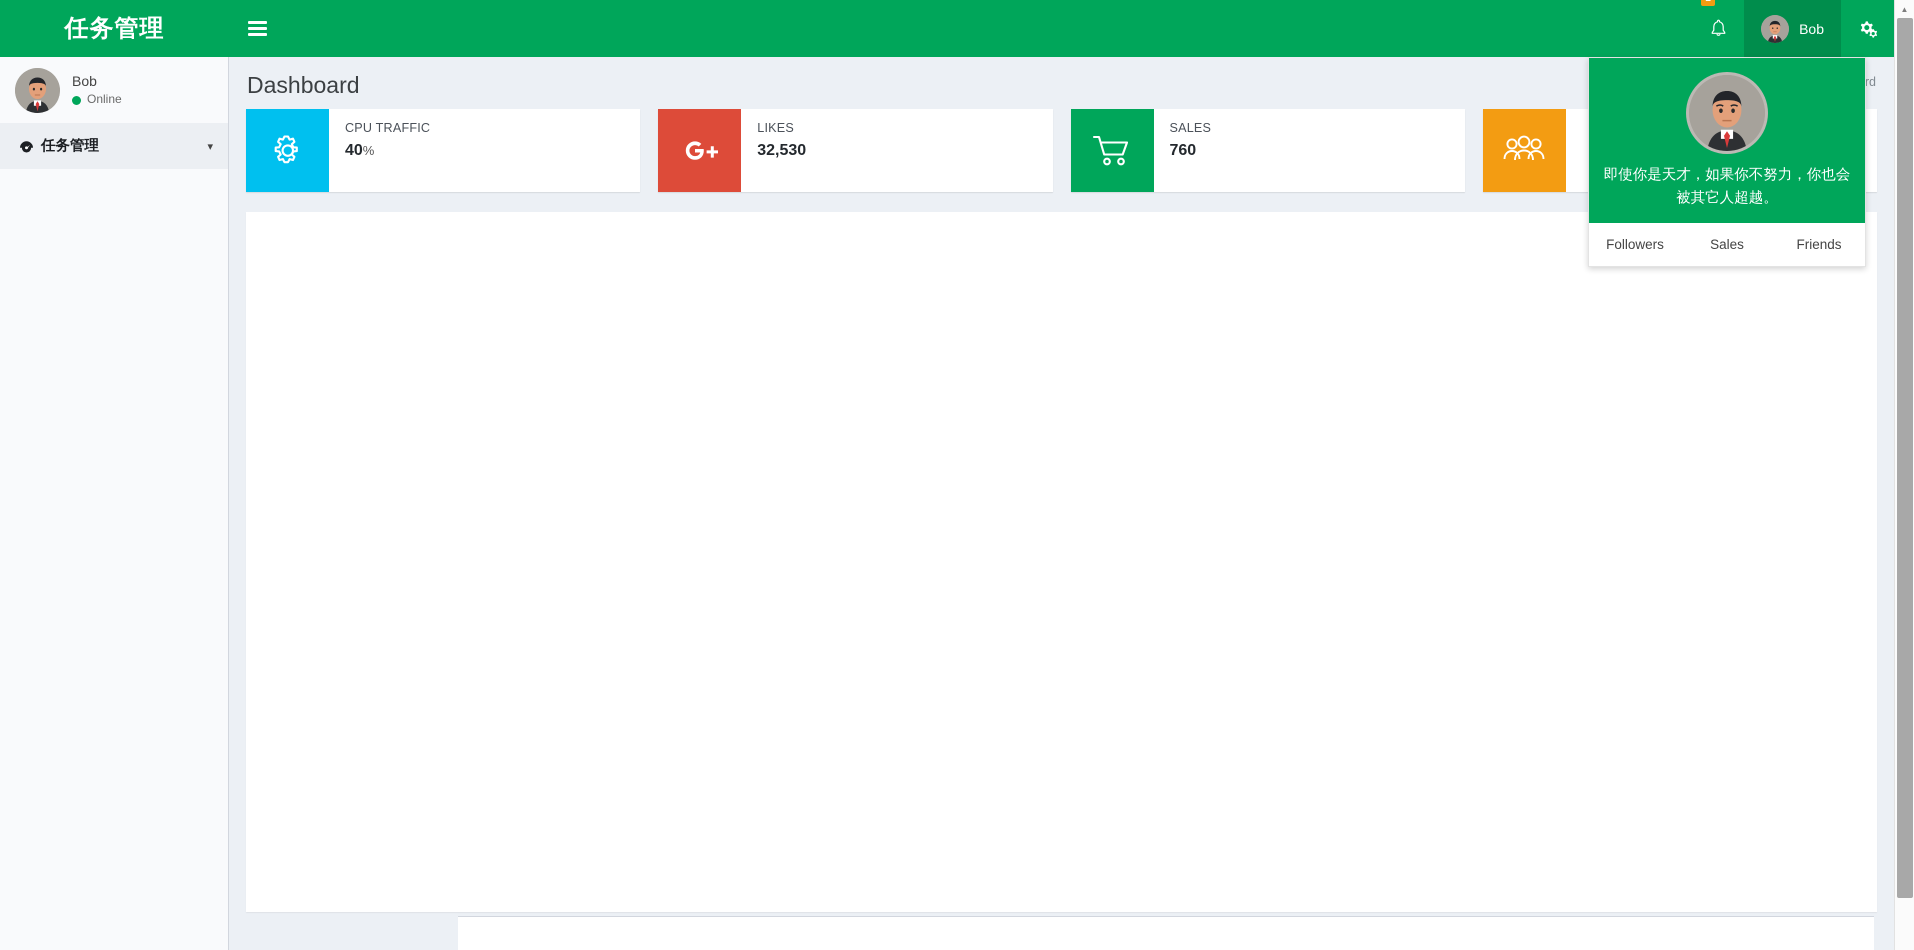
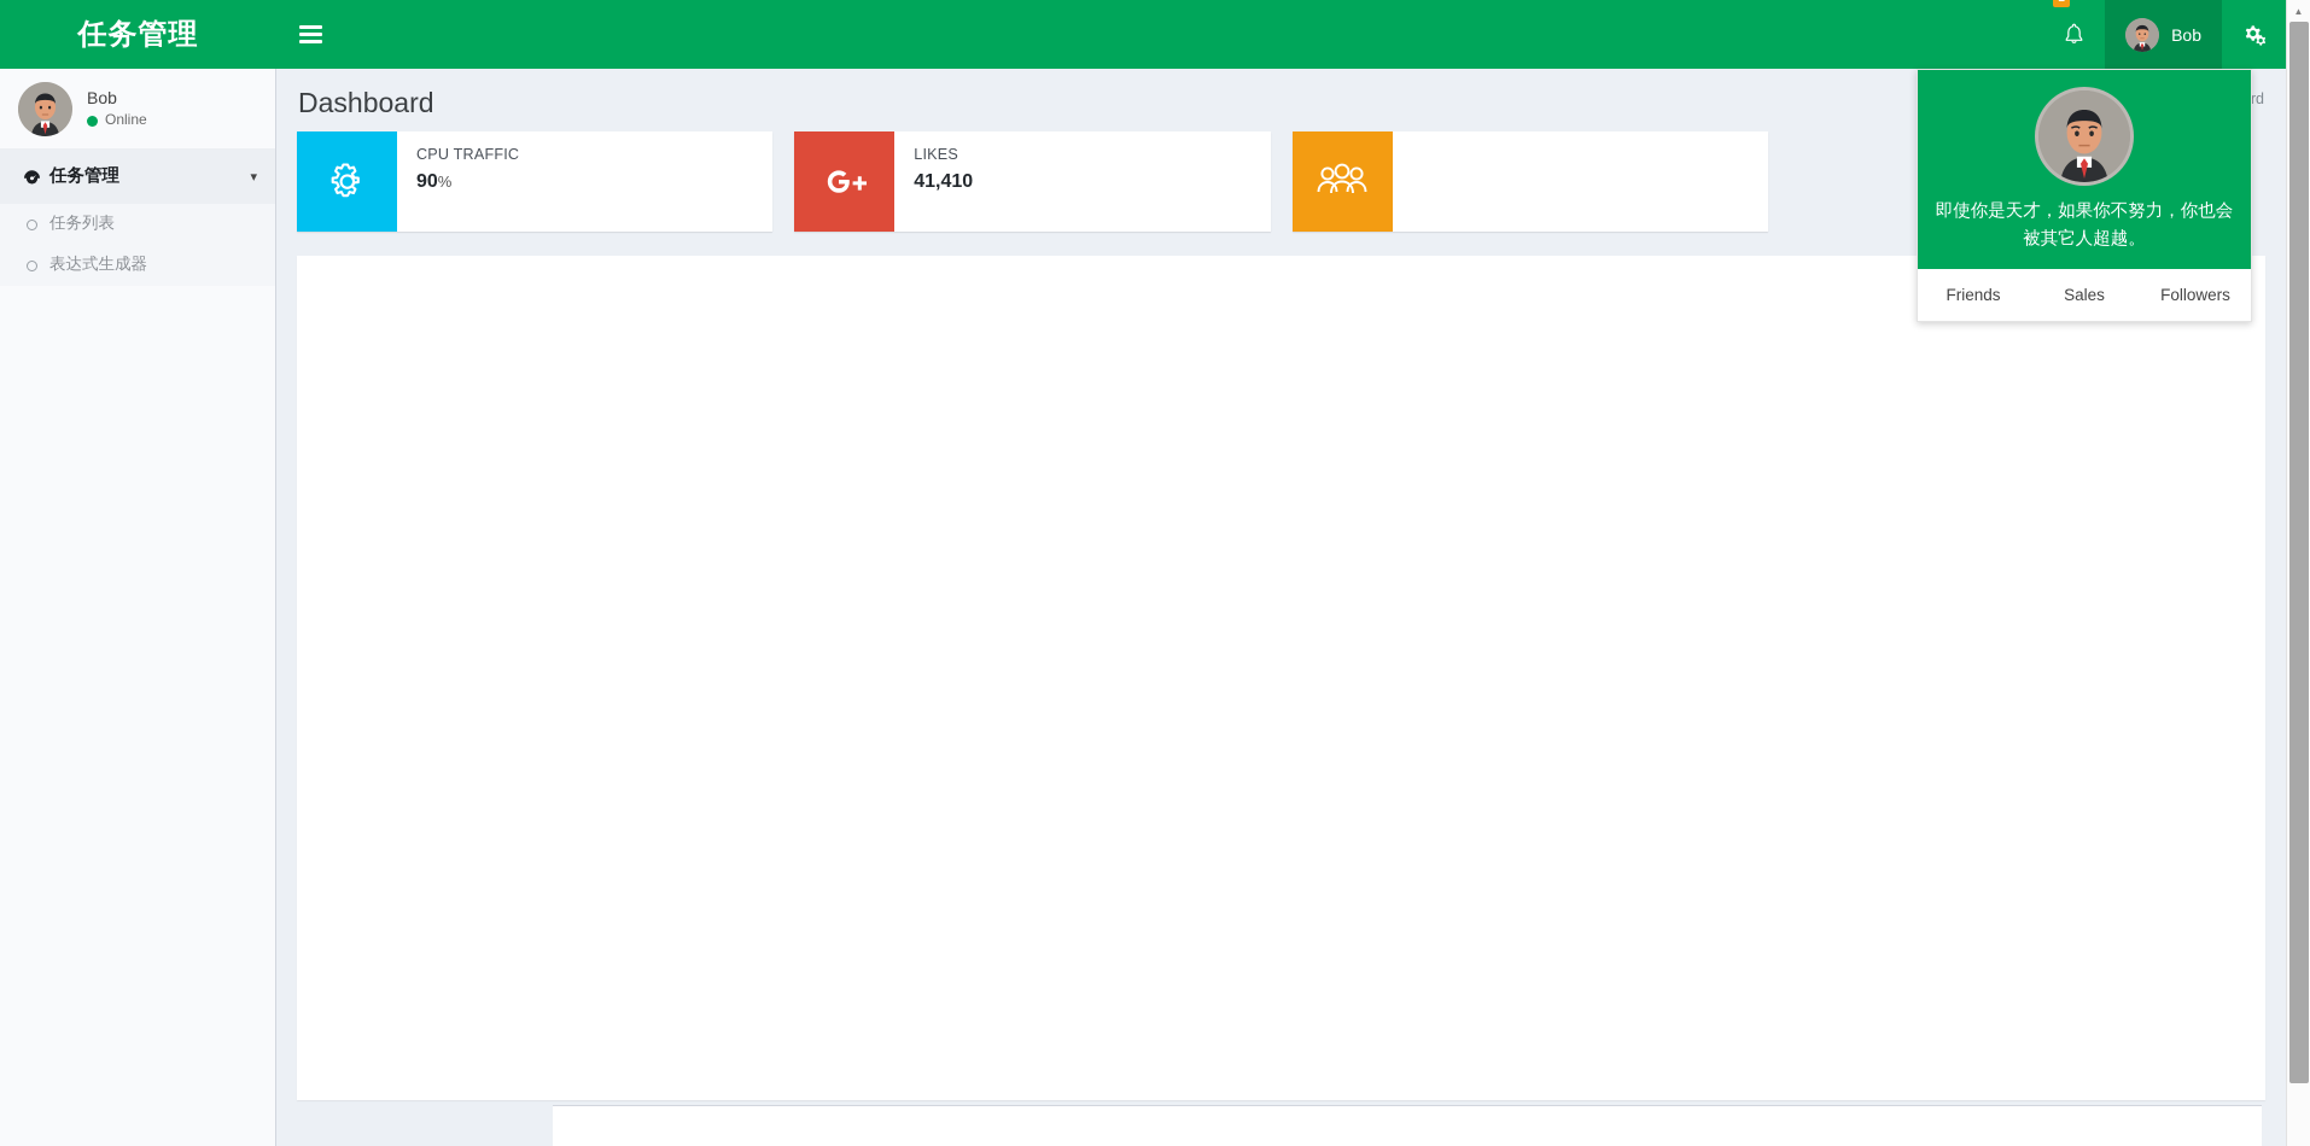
  任务管理
  Bob
  Bob
  Online
  任务管理
  ▾
+ 任务列表
+ 表达式生成器
  Dashboard
  CPU TRAFFIC
- 40%
+ 90%
  LIKES
- 32,530
+ 41,410
- SALES
- 760
  即使你是天才，如果你不努力，你也会被其它人超越。
- Followers
+ Friends
  Sales
- Friends
+ Followers
  ▲
